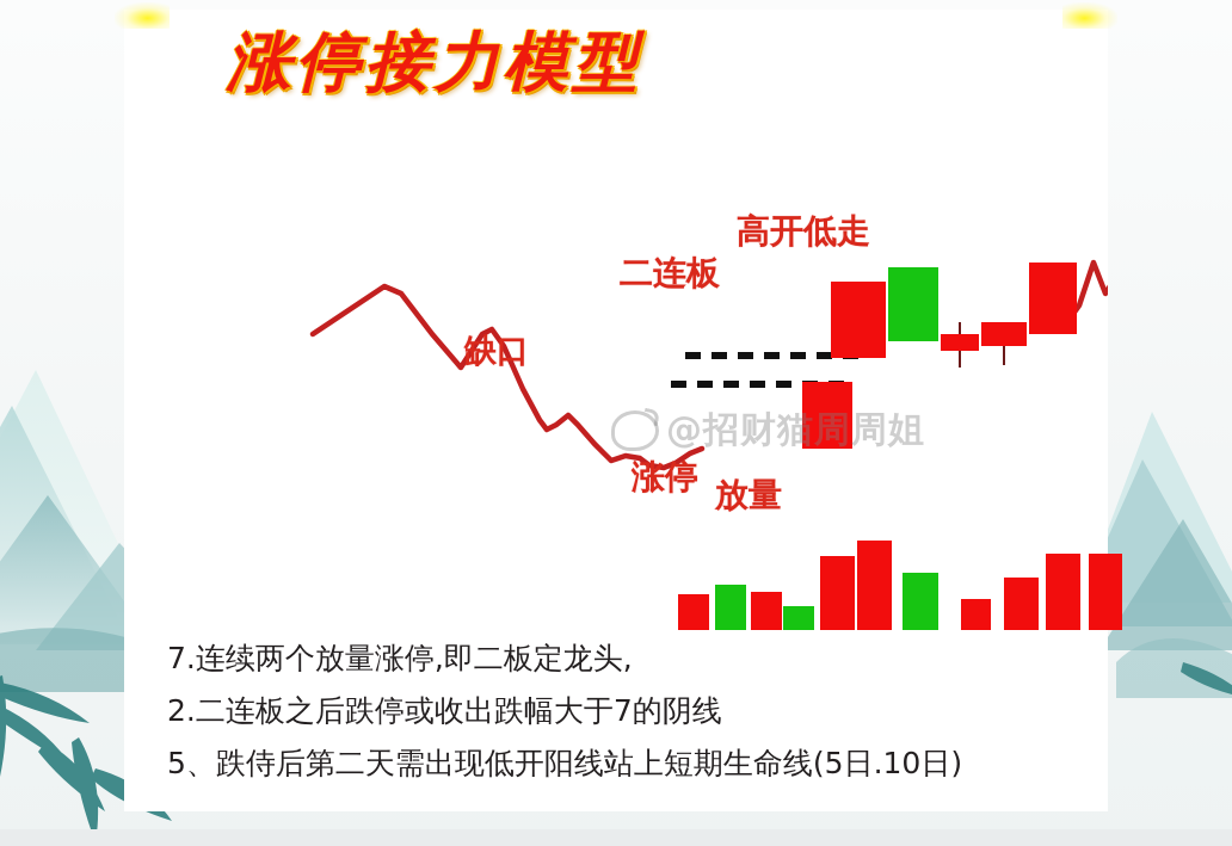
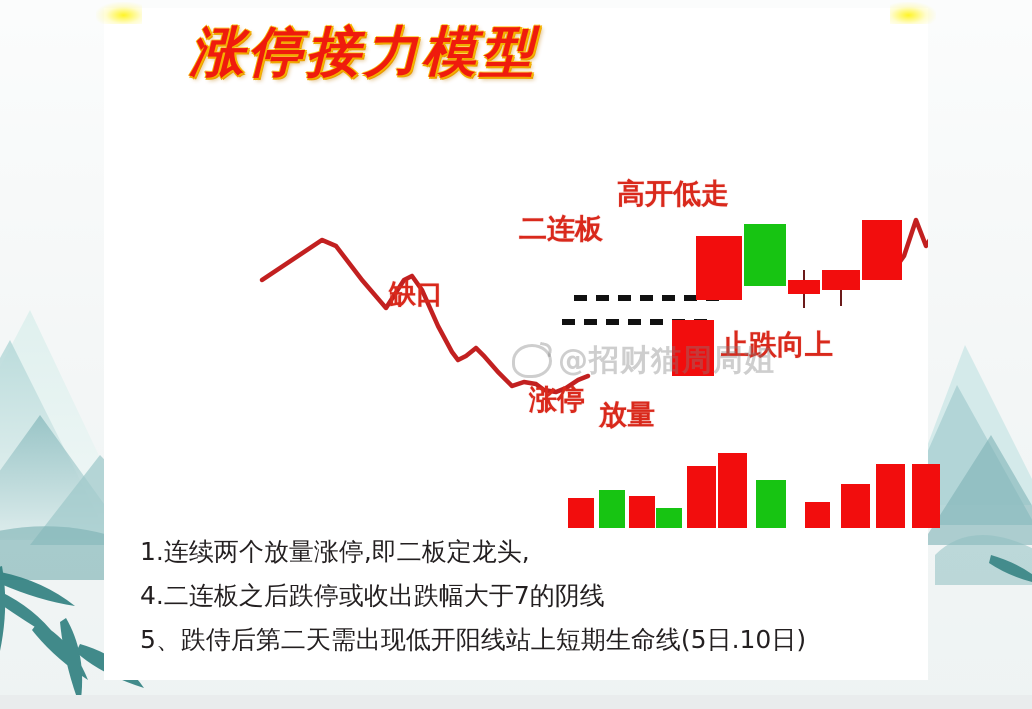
  涨停接力模型
  缺口
  涨停
  二连板
  高开低走
  放量
+ 止跌向上
  @招财猫周周姐
- 7.连续两个放量涨停,即二板定龙头,
+ 1.连续两个放量涨停,即二板定龙头,
- 2.二连板之后跌停或收出跌幅大于7的阴线
+ 4.二连板之后跌停或收出跌幅大于7的阴线
  5、跌侍后第二天需出现低开阳线站上短期生命线(5日.10日)
